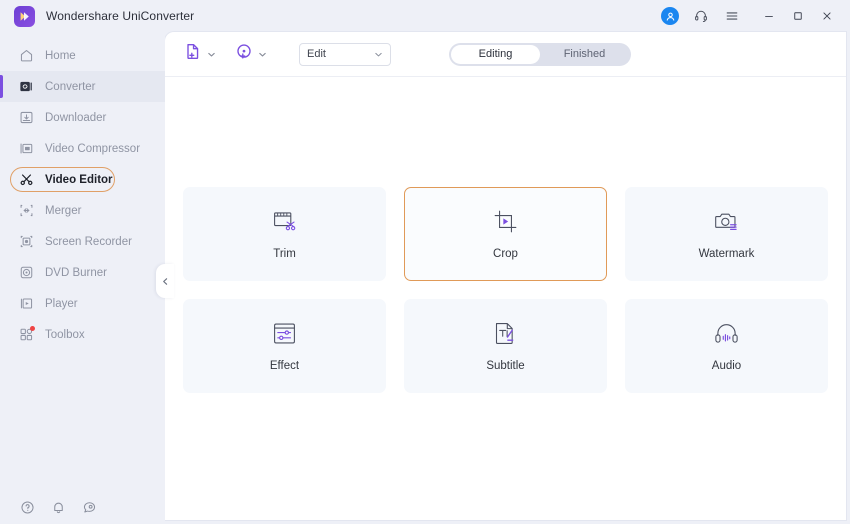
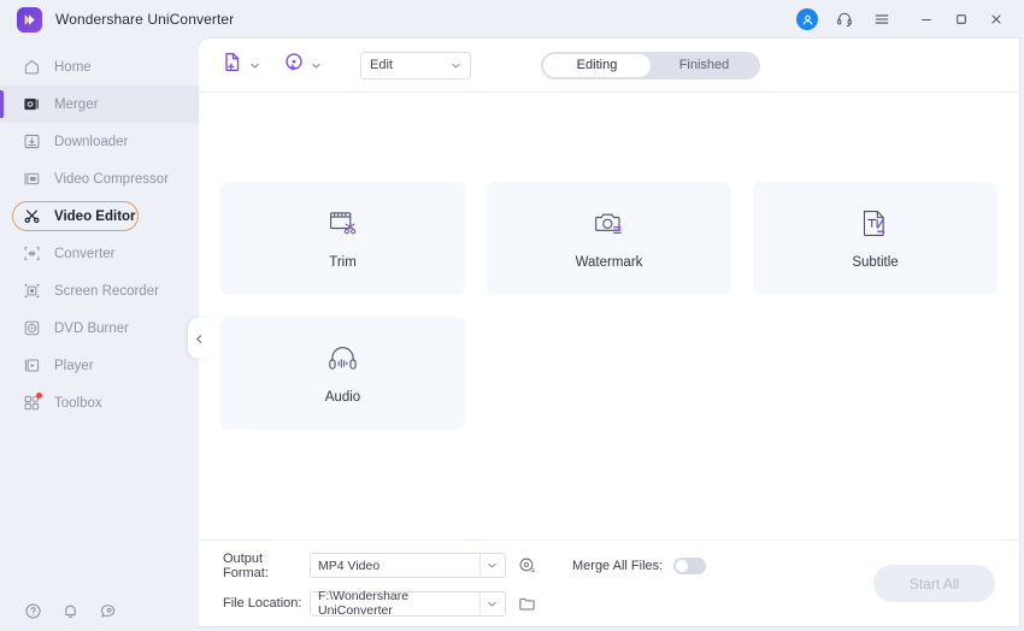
  Wondershare UniConverter
  Home
- Converter
+ Merger
  Downloader
  Video Compressor
  Video Editor
- Merger
+ Converter
  Screen Recorder
  DVD Burner
  Player
  Toolbox
  Edit
  Editing
  Finished
  Trim
- Crop
  Watermark
- Effect
  Subtitle
  Audio
+ Output Format:
+ MP4 Video
+ Merge All Files:
+ File Location:
+ F:\Wondershare UniConverter
+ Start All
